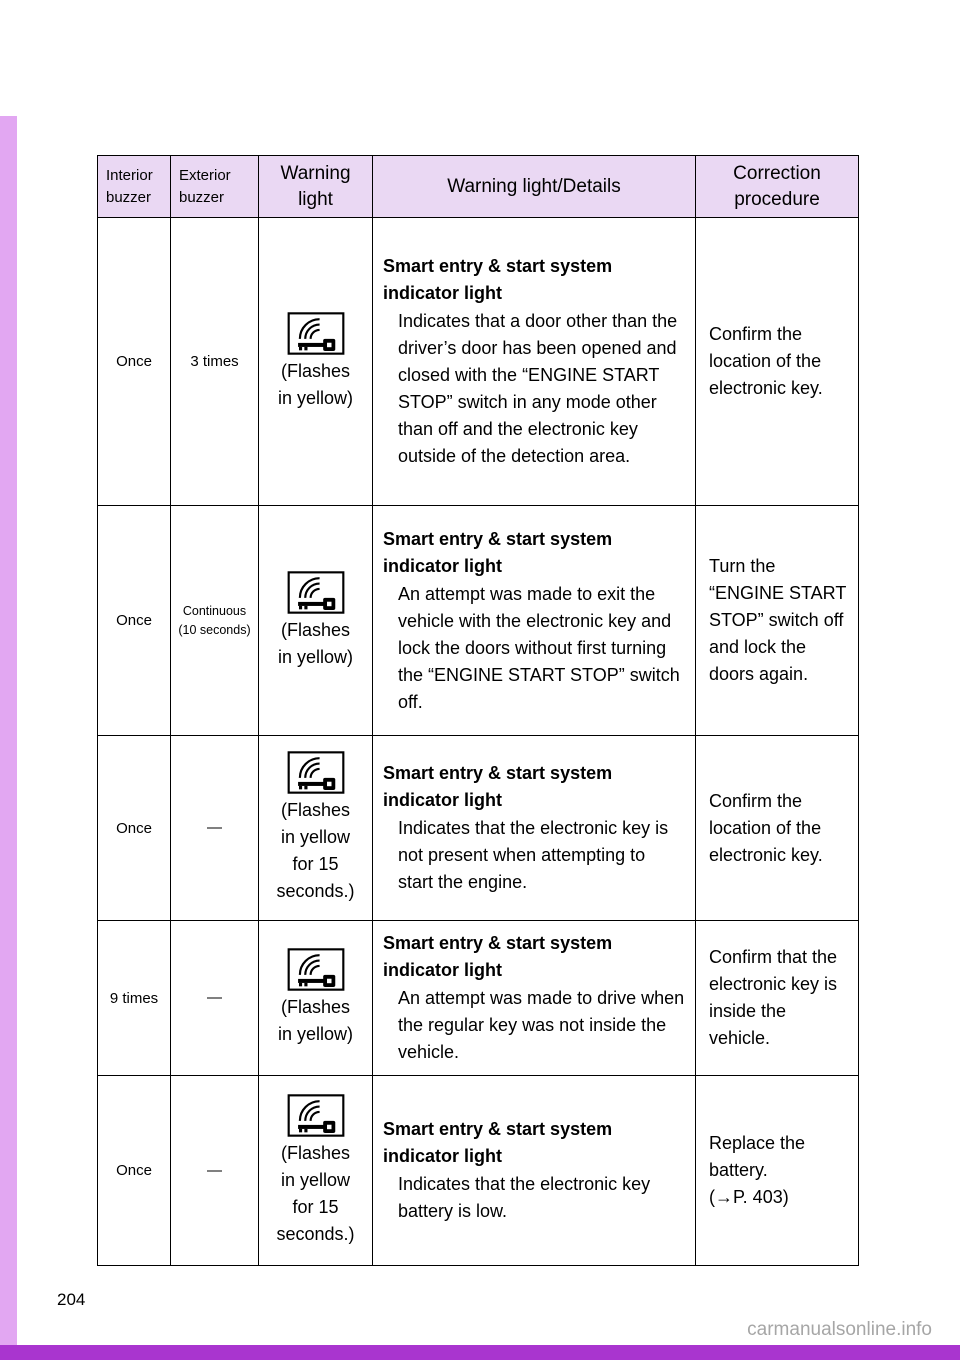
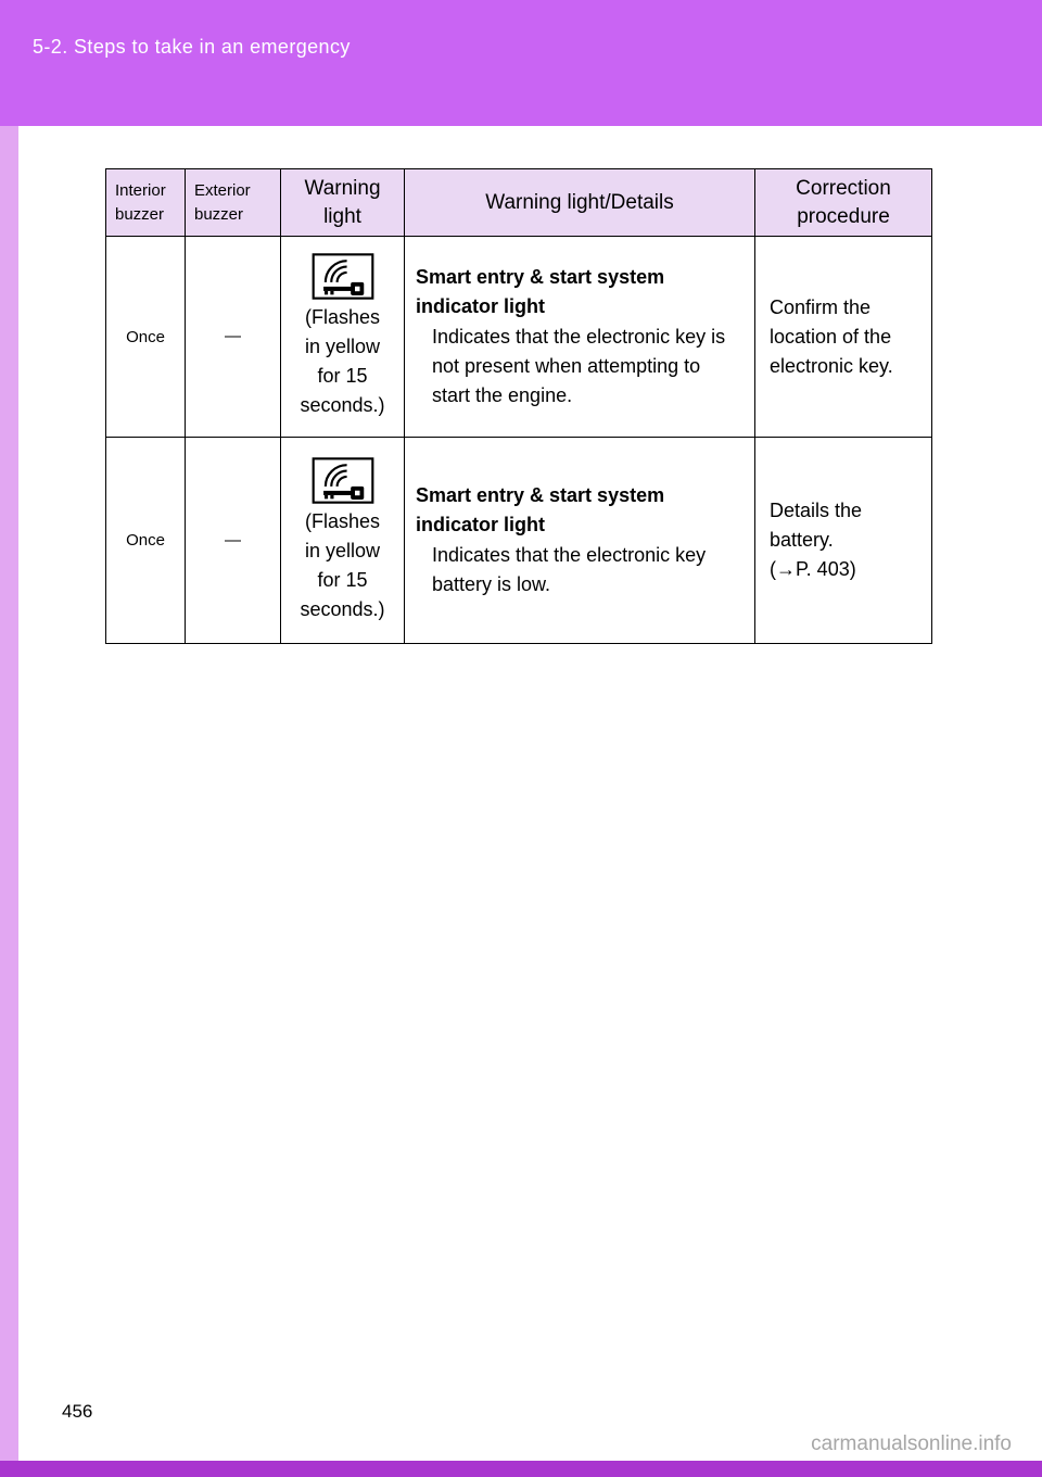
+ 5-2. Steps to take in an emergency
  Interior buzzer	Exterior buzzer	Warning light	Warning light/Details	Correction procedure
- Once	3 times	(Flashes in yellow)	Smart entry & start system indicator light Indicates that a door other than the driver’s door has been opened and closed with the “ENGINE START STOP” switch in any mode other than off and the electronic key outside of the detection area.	Confirm the location of the electronic key.
- Once	Continuous (10 seconds)	(Flashes in yellow)	Smart entry & start system indicator light An attempt was made to exit the vehicle with the electronic key and lock the doors without first turning the “ENGINE START STOP” switch off.	Turn the “ENGINE START STOP” switch off and lock the doors again.
  Once	—	(Flashes in yellow for 15 seconds.)	Smart entry & start system indicator light Indicates that the electronic key is not present when attempting to start the engine.	Confirm the location of the electronic key.
- 9 times	—	(Flashes in yellow)	Smart entry & start system indicator light An attempt was made to drive when the regular key was not inside the vehicle.	Confirm that the electronic key is inside the vehicle.
- Once	—	(Flashes in yellow for 15 seconds.)	Smart entry & start system indicator light Indicates that the electronic key battery is low.	Replace the battery. (→P. 403)
+ Once	—	(Flashes in yellow for 15 seconds.)	Smart entry & start system indicator light Indicates that the electronic key battery is low.	Details the battery. (→P. 403)
- 204
+ 456
  carmanualsonline.info
